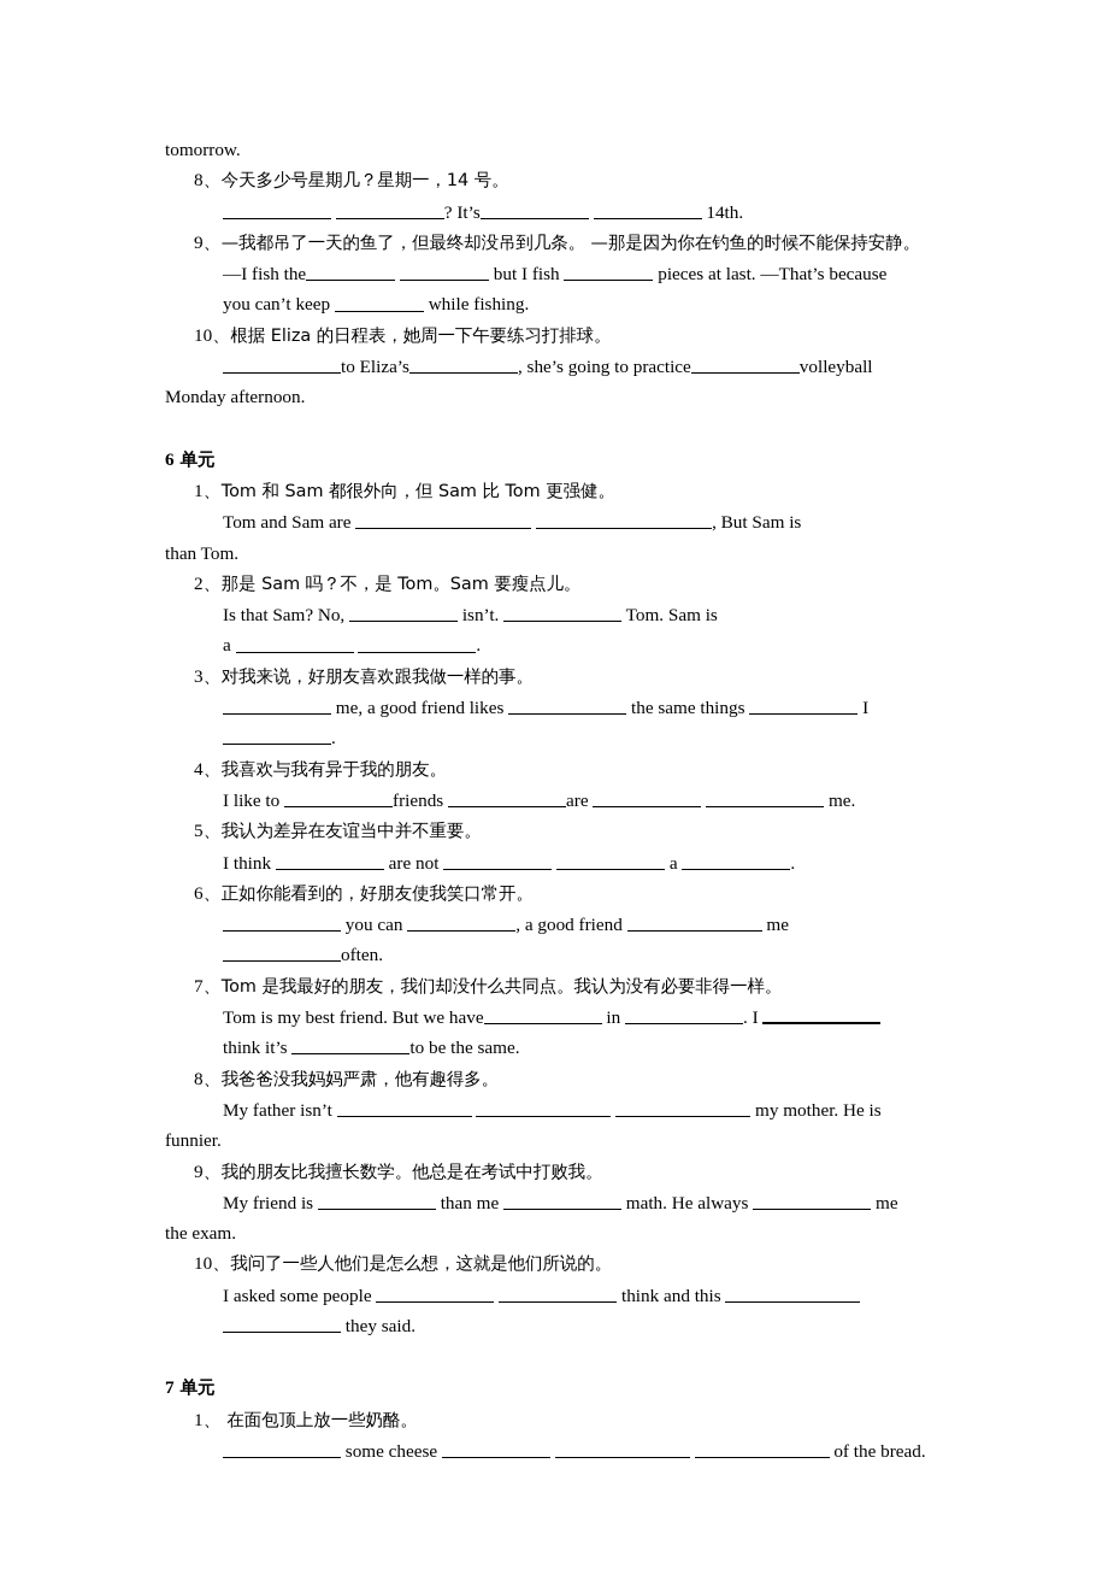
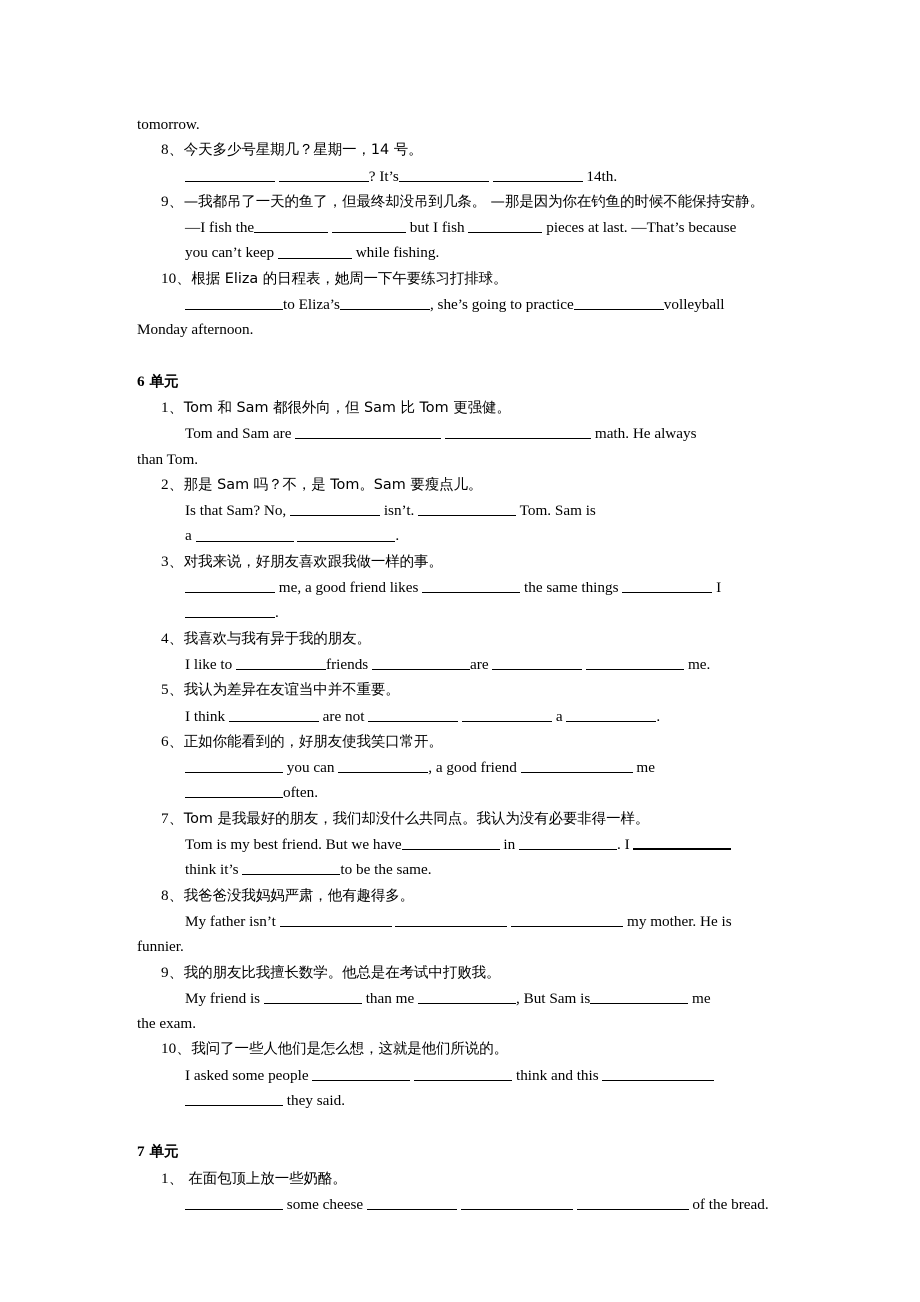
  tomorrow.
  8、今天多少号星期几？星期一，14 号。
  ? It’s 14th.
  9、—我都吊了一天的鱼了，但最终却没吊到几条。 —那是因为你在钓鱼的时候不能保持安静。
  —I fish the but I fish pieces at last. —That’s because
  you can’t keep while fishing.
  10、根据 Eliza 的日程表，她周一下午要练习打排球。
  to Eliza’s , she’s going to practice volleyball
  Monday afternoon.
  6 单元
  1、Tom 和 Sam 都很外向，但 Sam 比 Tom 更强健。
- Tom and Sam are , But Sam is
+ Tom and Sam are math. He always
  than Tom.
  2、那是 Sam 吗？不，是 Tom。Sam 要瘦点儿。
  Is that Sam? No, isn’t. Tom. Sam is
  a .
  3、对我来说，好朋友喜欢跟我做一样的事。
  me, a good friend likes the same things I
  .
  4、我喜欢与我有异于我的朋友。
  I like to friends are me.
  5、我认为差异在友谊当中并不重要。
  I think are not a .
  6、正如你能看到的，好朋友使我笑口常开。
  you can , a good friend me
  often.
  7、Tom 是我最好的朋友，我们却没什么共同点。我认为没有必要非得一样。
  Tom is my best friend. But we have in . I
  think it’s to be the same.
  8、我爸爸没我妈妈严肃，他有趣得多。
  My father isn’t my mother. He is
  funnier.
  9、我的朋友比我擅长数学。他总是在考试中打败我。
- My friend is than me math. He always me
+ My friend is than me , But Sam is me
  the exam.
  10、我问了一些人他们是怎么想，这就是他们所说的。
  I asked some people think and this
  they said.
  7 单元
  1、 在面包顶上放一些奶酪。
  some cheese of the bread.
